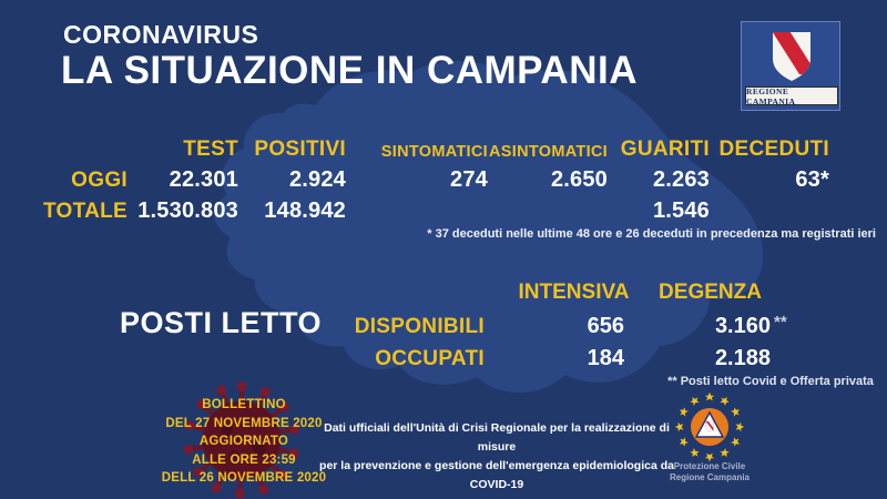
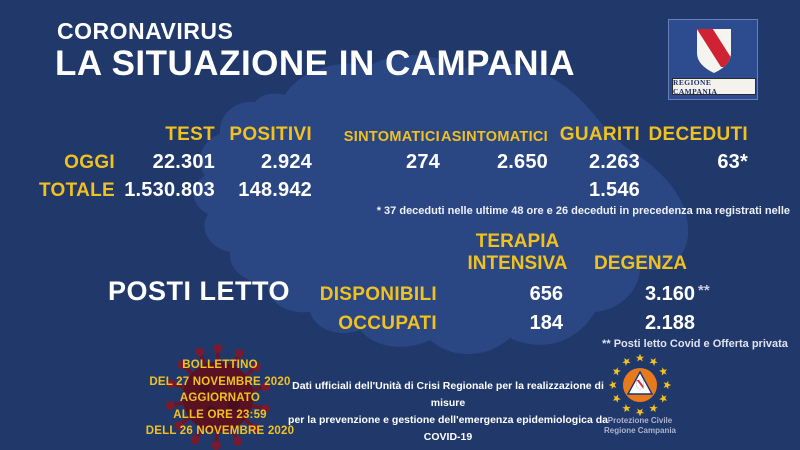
  CORONAVIRUS
  LA SITUAZIONE IN CAMPANIA
  REGIONE CAMPANIA
  TEST
  POSITIVI
  SINTOMATICI
  ASINTOMATICI
  GUARITI
  DECEDUTI
  OGGI
  22.301
  2.924
  274
  2.650
  2.263
  63*
  TOTALE
  1.530.803
  148.942
  1.546
- * 37 deceduti nelle ultime 48 ore e 26 deceduti in precedenza ma registrati ieri
+ * 37 deceduti nelle ultime 48 ore e 26 deceduti in precedenza ma registrati nelle
+ TERAPIA
  INTENSIVA
  DEGENZA
  POSTI LETTO
  DISPONIBILI
  656
  3.160
  **
  OCCUPATI
  184
  2.188
  ** Posti letto Covid e Offerta privata
  BOLLETTINO
  DEL 27 NOVEMBRE 2020
  AGGIORNATO
  ALLE ORE 23:59
  DELL 26 NOVEMBRE 2020
  Dati ufficiali dell'Unità di Crisi Regionale per la realizzazione di misure
  per la prevenzione e gestione dell'emergenza epidemiologica da COVID-19
  Protezione Civile
  Regione Campania
